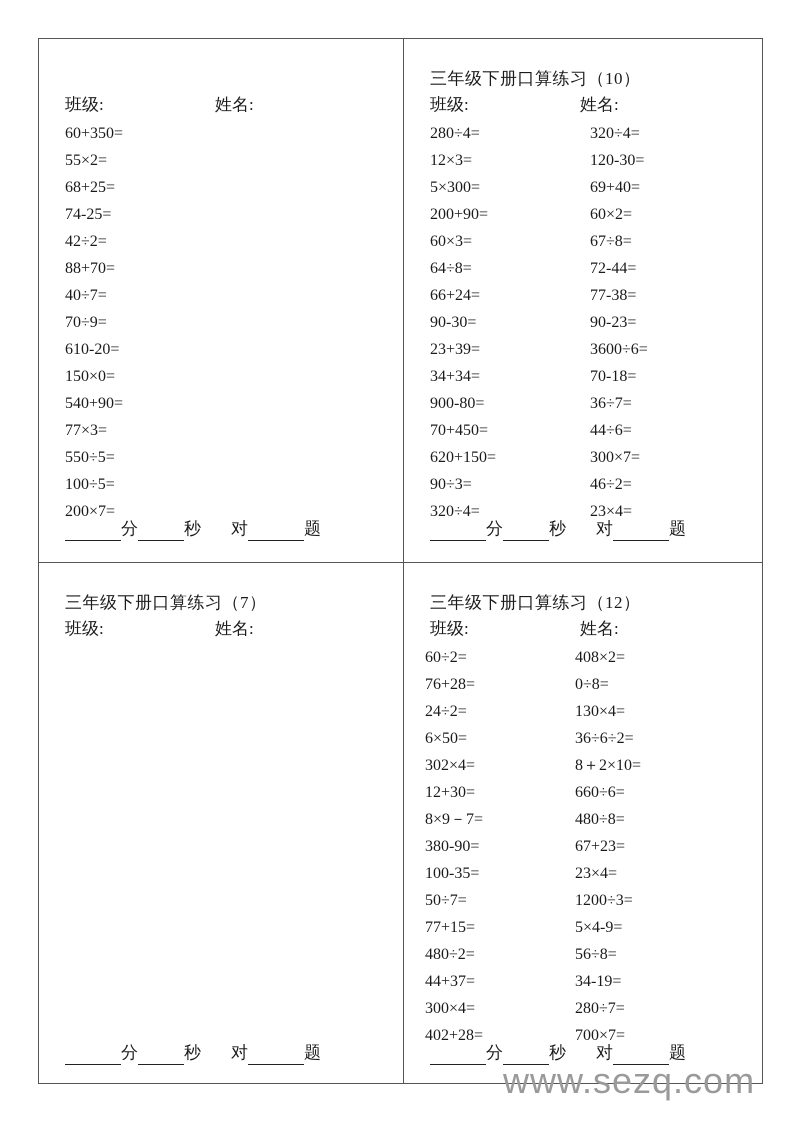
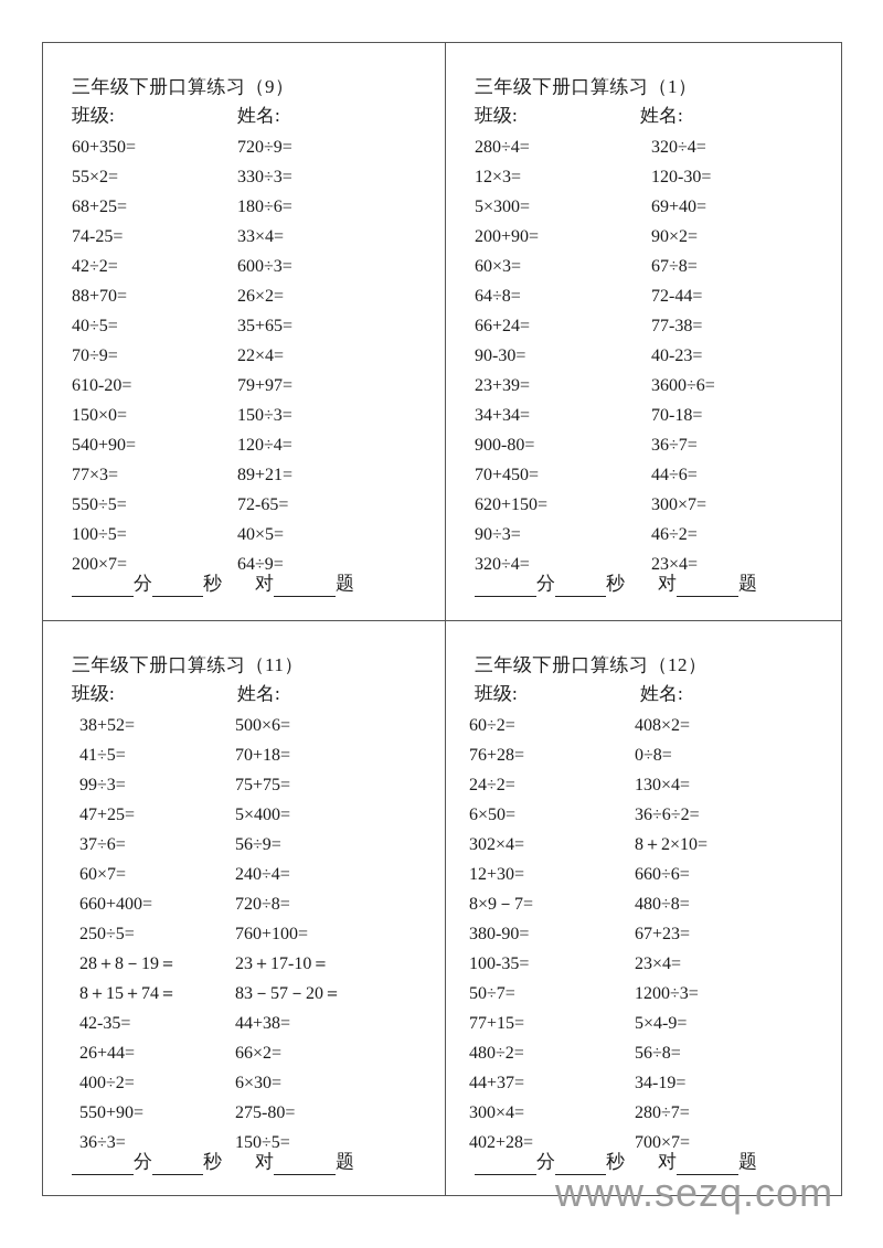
+ 三年级下册口算练习（9）
  班级:
  姓名:
  60+350=
  55×2=
  68+25=
  74-25=
  42÷2=
  88+70=
- 40÷7=
+ 40÷5=
  70÷9=
  610-20=
  150×0=
  540+90=
  77×3=
  550÷5=
  100÷5=
  200×7=
+ 720÷9=
+ 330÷3=
+ 180÷6=
+ 33×4=
+ 600÷3=
+ 26×2=
+ 35+65=
+ 22×4=
+ 79+97=
+ 150÷3=
+ 120÷4=
+ 89+21=
+ 72-65=
+ 40×5=
+ 64÷9=
  分
  秒
  对
  题
- 三年级下册口算练习（10）
+ 三年级下册口算练习（1）
  班级:
  姓名:
  280÷4=
  12×3=
  5×300=
  200+90=
  60×3=
  64÷8=
  66+24=
  90-30=
  23+39=
  34+34=
  900-80=
  70+450=
  620+150=
  90÷3=
  320÷4=
  320÷4=
  120-30=
  69+40=
- 60×2=
+ 90×2=
  67÷8=
  72-44=
  77-38=
- 90-23=
+ 40-23=
  3600÷6=
  70-18=
  36÷7=
  44÷6=
  300×7=
  46÷2=
  23×4=
  分
  秒
  对
  题
- 三年级下册口算练习（7）
+ 三年级下册口算练习（11）
  班级:
  姓名:
+ 38+52=
+ 41÷5=
+ 99÷3=
+ 47+25=
+ 37÷6=
+ 60×7=
+ 660+400=
+ 250÷5=
+ 28＋8－19＝
+ 8＋15＋74＝
+ 42-35=
+ 26+44=
+ 400÷2=
+ 550+90=
+ 36÷3=
+ 500×6=
+ 70+18=
+ 75+75=
+ 5×400=
+ 56÷9=
+ 240÷4=
+ 720÷8=
+ 760+100=
+ 23＋17-10＝
+ 83－57－20＝
+ 44+38=
+ 66×2=
+ 6×30=
+ 275-80=
+ 150÷5=
  分
  秒
  对
  题
  三年级下册口算练习（12）
  班级:
  姓名:
  60÷2=
  76+28=
  24÷2=
  6×50=
  302×4=
  12+30=
  8×9－7=
  380-90=
  100-35=
  50÷7=
  77+15=
  480÷2=
  44+37=
  300×4=
  402+28=
  408×2=
  0÷8=
  130×4=
  36÷6÷2=
  8＋2×10=
  660÷6=
  480÷8=
  67+23=
  23×4=
  1200÷3=
  5×4-9=
  56÷8=
  34-19=
  280÷7=
  700×7=
  分
  秒
  对
  题
  www.sezq.com
